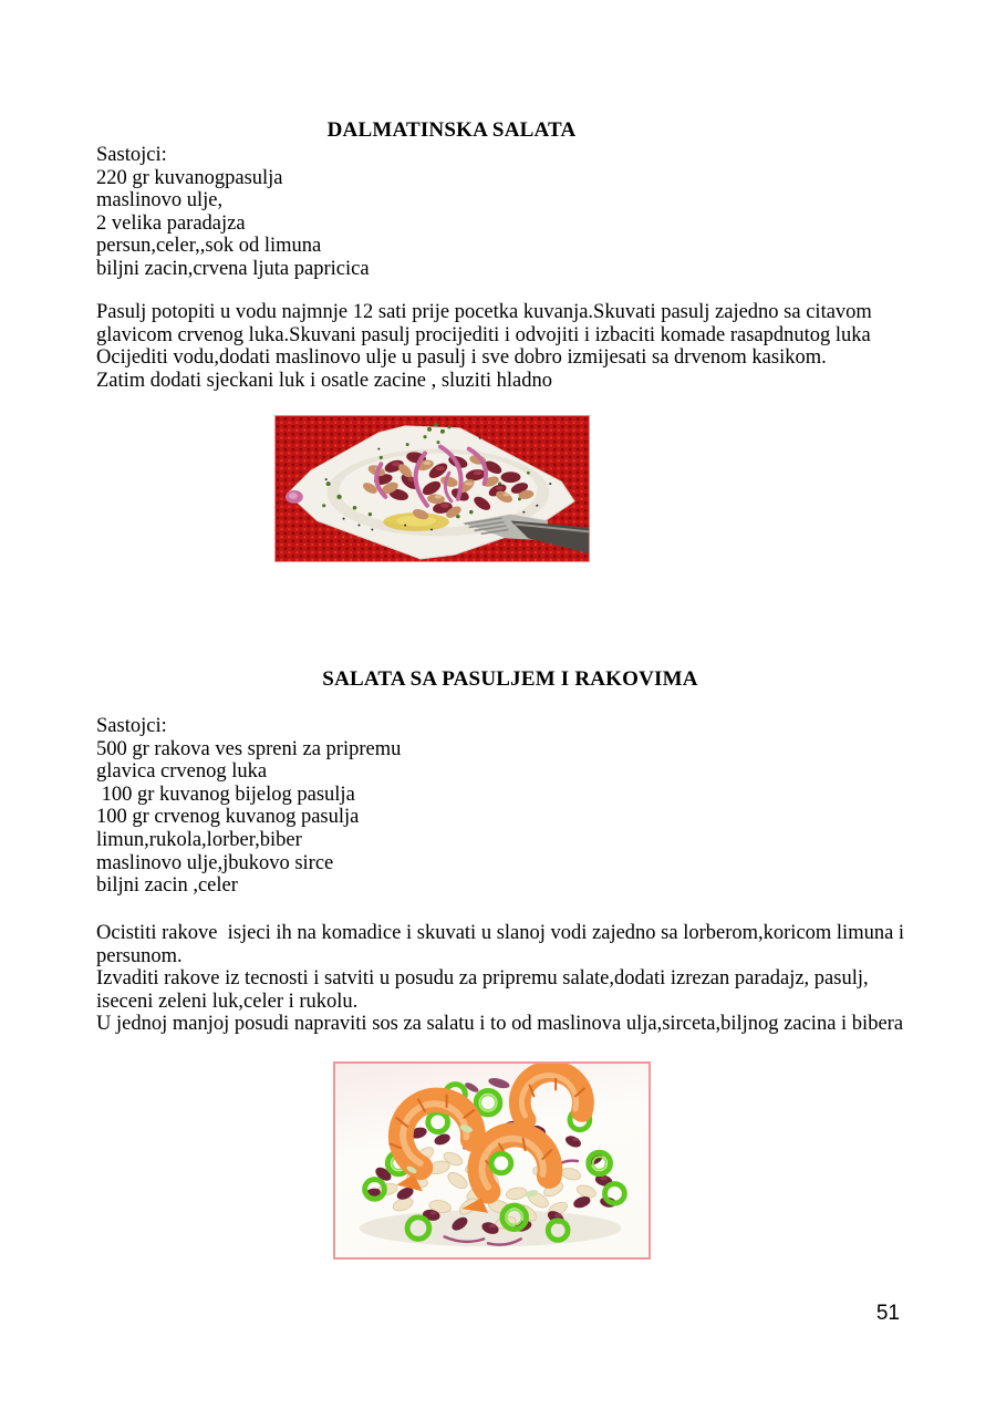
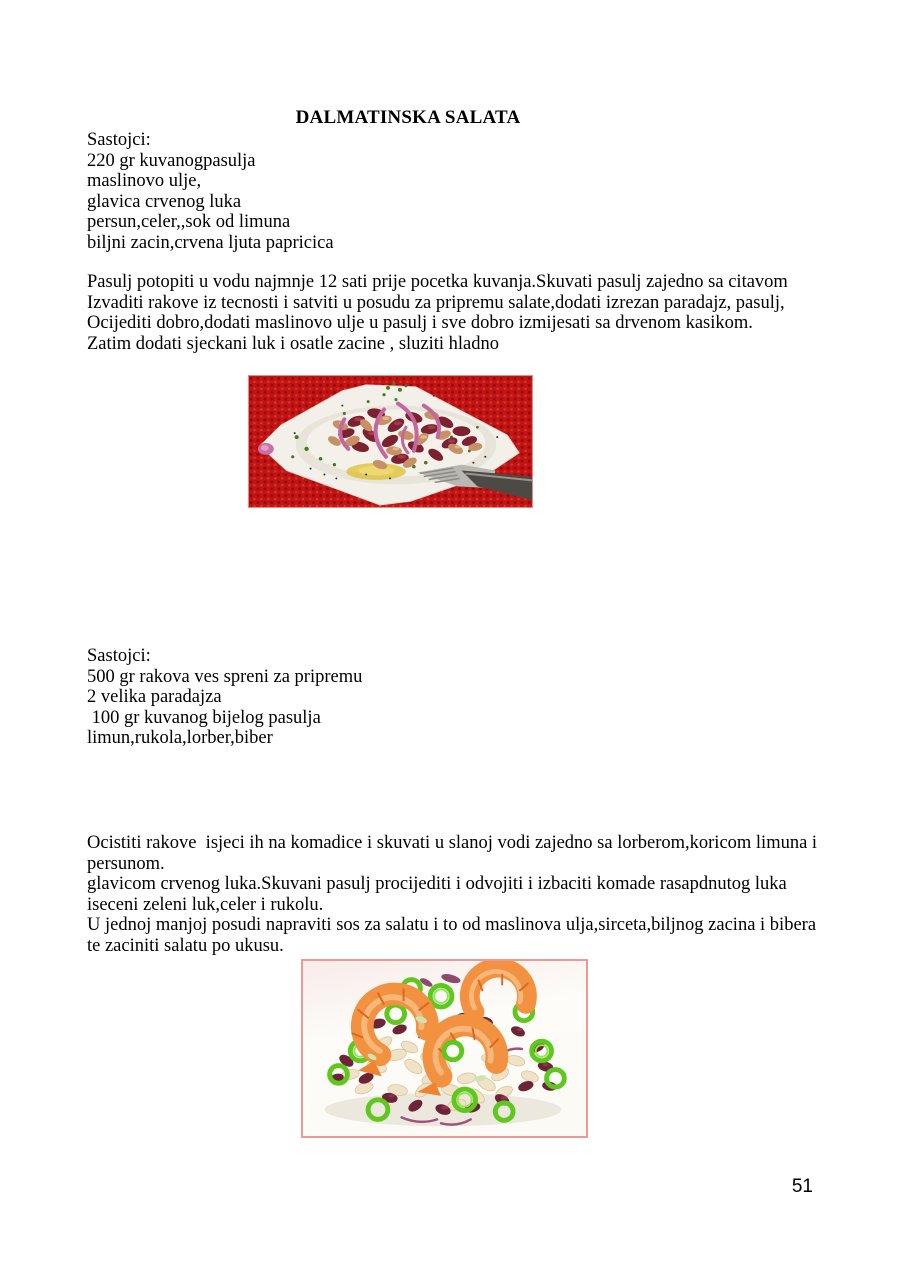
  DALMATINSKA SALATA
  Sastojci:
  220 gr kuvanogpasulja
  maslinovo ulje,
- 2 velika paradajza
+ glavica crvenog luka
  persun,celer,,sok od limuna
  biljni zacin,crvena ljuta papricica
  Pasulj potopiti u vodu najmnje 12 sati prije pocetka kuvanja.Skuvati pasulj zajedno sa citavom
- glavicom crvenog luka.Skuvani pasulj procijediti i odvojiti i izbaciti komade rasapdnutog luka
+ Izvaditi rakove iz tecnosti i satviti u posudu za pripremu salate,dodati izrezan paradajz, pasulj,
- Ocijediti vodu,dodati maslinovo ulje u pasulj i sve dobro izmijesati sa drvenom kasikom.
+ Ocijediti dobro,dodati maslinovo ulje u pasulj i sve dobro izmijesati sa drvenom kasikom.
  Zatim dodati sjeckani luk i osatle zacine , sluziti hladno
- SALATA SA PASULJEM I RAKOVIMA
  Sastojci:
  500 gr rakova ves spreni za pripremu
- glavica crvenog luka
+ 2 velika paradajza
  100 gr kuvanog bijelog pasulja
- 100 gr crvenog kuvanog pasulja
  limun,rukola,lorber,biber
- maslinovo ulje,jbukovo sirce
- biljni zacin ,celer
  Ocistiti rakove isjeci ih na komadice i skuvati u slanoj vodi zajedno sa lorberom,koricom limuna i
  persunom.
- Izvaditi rakove iz tecnosti i satviti u posudu za pripremu salate,dodati izrezan paradajz, pasulj,
+ glavicom crvenog luka.Skuvani pasulj procijediti i odvojiti i izbaciti komade rasapdnutog luka
  iseceni zeleni luk,celer i rukolu.
  U jednoj manjoj posudi napraviti sos za salatu i to od maslinova ulja,sirceta,biljnog zacina i bibera
+ te zaciniti salatu po ukusu.
  51
